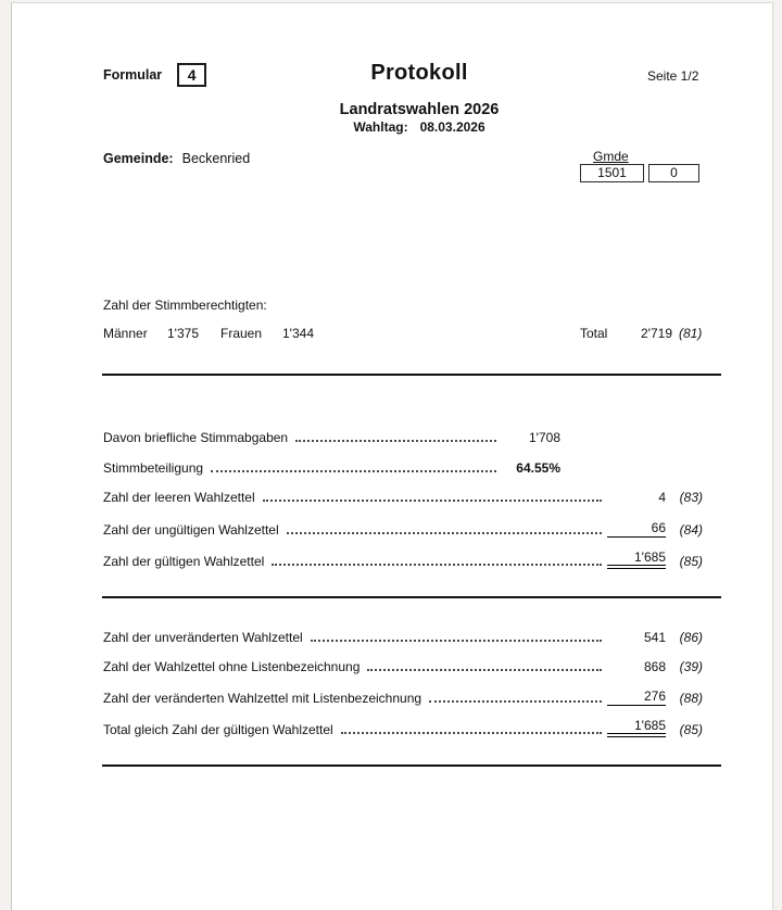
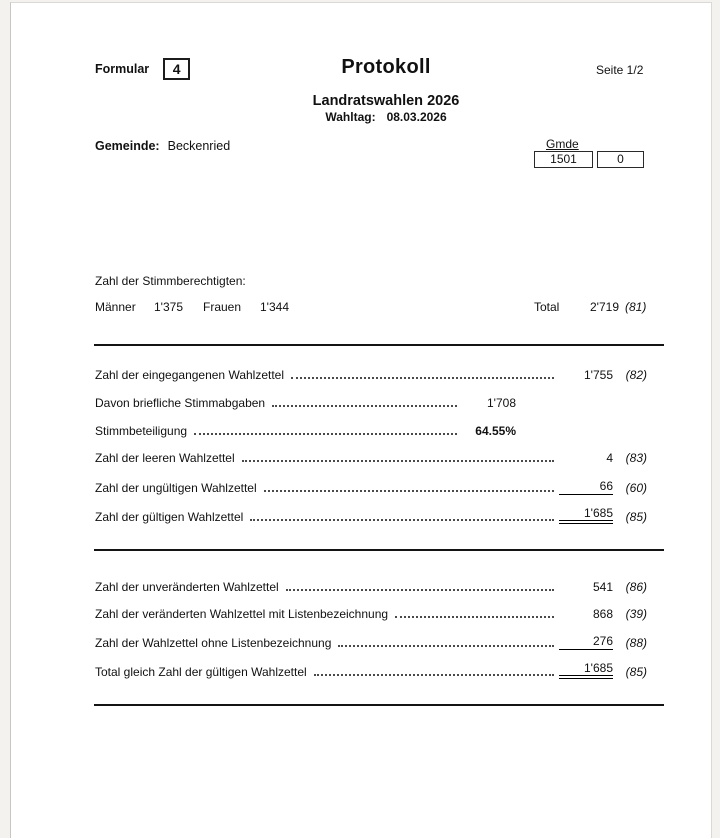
  Formular
  4
  Protokoll
  Seite 1/2
  Landratswahlen 2026
  Wahltag: 08.03.2026
  Gemeinde: Beckenried
  Gmde
  1501
  0
  Zahl der Stimmberechtigten:
  Männer
  1'375
  Frauen
  1'344
  Total
  2'719
  (81)
+ Zahl der eingegangenen Wahlzettel
+ 1'755
+ (82)
  Davon briefliche Stimmabgaben
  1'708
  Stimmbeteiligung
  64.55%
  Zahl der leeren Wahlzettel
  4
  (83)
  Zahl der ungültigen Wahlzettel
  66
- (84)
+ (60)
  Zahl der gültigen Wahlzettel
  1'685
  (85)
  Zahl der unveränderten Wahlzettel
  541
  (86)
- Zahl der Wahlzettel ohne Listenbezeichnung
+ Zahl der veränderten Wahlzettel mit Listenbezeichnung
  868
  (39)
- Zahl der veränderten Wahlzettel mit Listenbezeichnung
+ Zahl der Wahlzettel ohne Listenbezeichnung
  276
  (88)
  Total gleich Zahl der gültigen Wahlzettel
  1'685
  (85)
